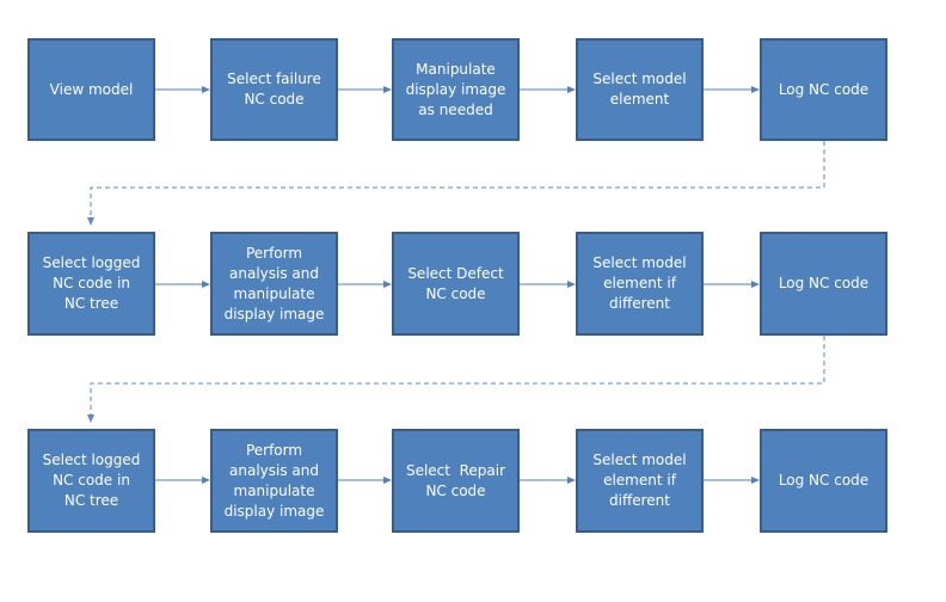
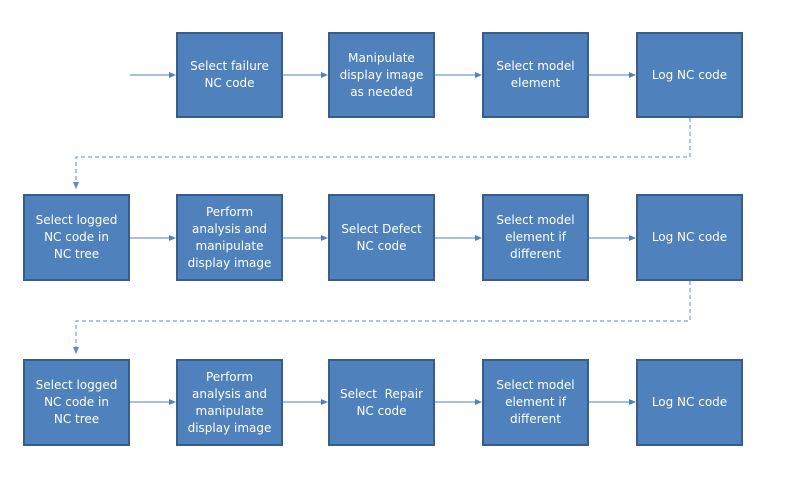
- View model
  Select failure
  NC code
  Manipulate
  display image
  as needed
  Select model
  element
  Log NC code
  Select logged
  NC code in
  NC tree
  Perform
  analysis and
  manipulate
  display image
  Select Defect
  NC code
  Select model
  element if
  different
  Log NC code
  Select logged
  NC code in
  NC tree
  Perform
  analysis and
  manipulate
  display image
  Select Repair
  NC code
  Select model
  element if
  different
  Log NC code
